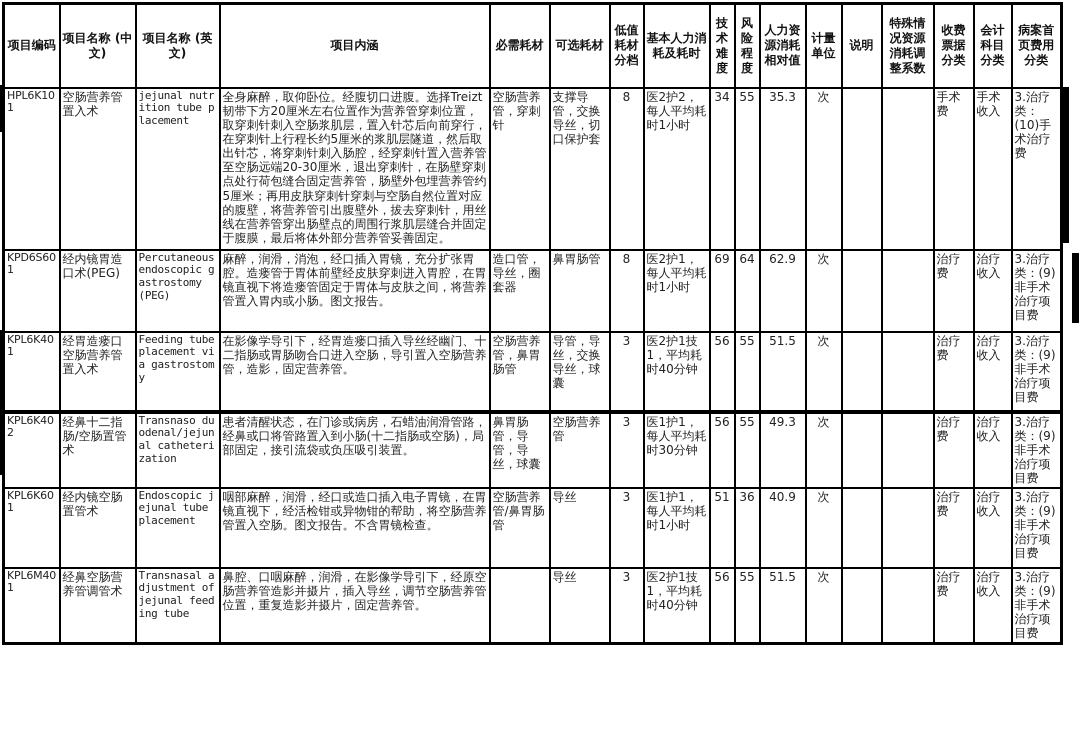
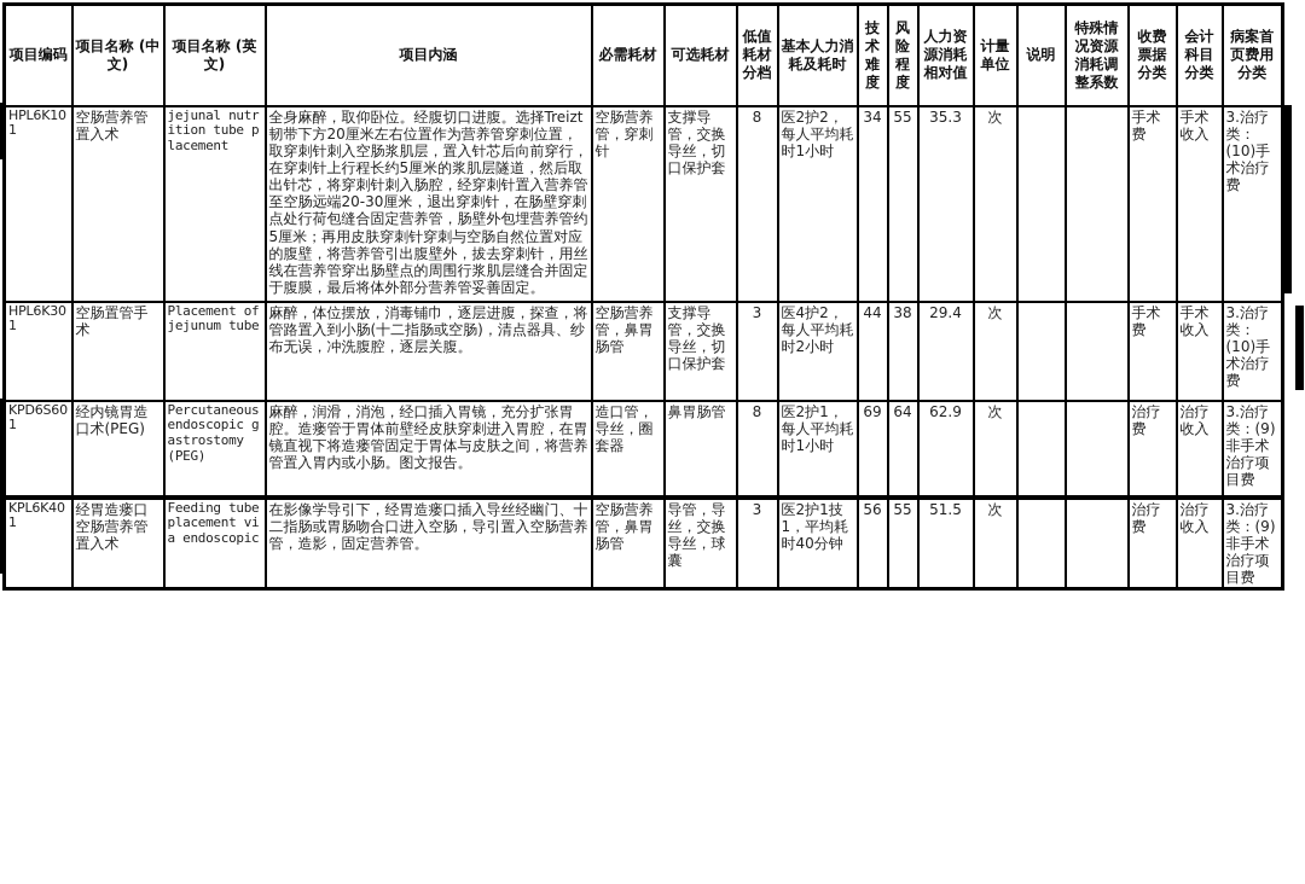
  项目编码	项目名称 (中文)	项目名称 (英文)	项目内涵	必需耗材	可选耗材	低值耗材分档	基本人力消耗及耗时	技术难度	风险程度	人力资源消耗相对值	计量单位	说明	特殊情况资源消耗调整系数	收费票据分类	会计科目分类	病案首页费用分类
  HPL6K101	空肠营养管置入术	jejunal nutrition tube placement	全身麻醉，取仰卧位。经腹切口进腹。选择Treizt韧带下方20厘米左右位置作为营养管穿刺位置，取穿刺针刺入空肠浆肌层，置入针芯后向前穿行，在穿刺针上行程长约5厘米的浆肌层隧道，然后取出针芯，将穿刺针刺入肠腔，经穿刺针置入营养管至空肠远端20-30厘米，退出穿刺针，在肠壁穿刺点处行荷包缝合固定营养管，肠壁外包埋营养管约5厘米；再用皮肤穿刺针穿刺与空肠自然位置对应的腹壁，将营养管引出腹壁外，拔去穿刺针，用丝线在营养管穿出肠壁点的周围行浆肌层缝合并固定于腹膜，最后将体外部分营养管妥善固定。	空肠营养管，穿刺针	支撑导管，交换导丝，切口保护套	8	医2护2，每人平均耗时1小时	34	55	35.3	次			手术费	手术收入	3.治疗类：(10)手术治疗费
+ HPL6K301	空肠置管手术	Placement of jejunum tube	麻醉，体位摆放，消毒铺巾，逐层进腹，探查，将管路置入到小肠(十二指肠或空肠)，清点器具、纱布无误，冲洗腹腔，逐层关腹。	空肠营养管，鼻胃肠管	支撑导管，交换导丝，切口保护套	3	医4护2，每人平均耗时2小时	44	38	29.4	次			手术费	手术收入	3.治疗类：(10)手术治疗费
  KPD6S601	经内镜胃造口术(PEG)	Percutaneous endoscopic gastrostomy (PEG)	麻醉，润滑，消泡，经口插入胃镜，充分扩张胃腔。造瘘管于胃体前壁经皮肤穿刺进入胃腔，在胃镜直视下将造瘘管固定于胃体与皮肤之间，将营养管置入胃内或小肠。图文报告。	造口管，导丝，圈套器	鼻胃肠管	8	医2护1，每人平均耗时1小时	69	64	62.9	次			治疗费	治疗收入	3.治疗类：(9)非手术治疗项目费
- KPL6K401	经胃造瘘口空肠营养管置入术	Feeding tube placement via gastrostomy	在影像学导引下，经胃造瘘口插入导丝经幽门、十二指肠或胃肠吻合口进入空肠，导引置入空肠营养管，造影，固定营养管。	空肠营养管，鼻胃肠管	导管，导丝，交换导丝，球囊	3	医2护1技1，平均耗时40分钟	56	55	51.5	次			治疗费	治疗收入	3.治疗类：(9)非手术治疗项目费
+ KPL6K401	经胃造瘘口空肠营养管置入术	Feeding tube placement via endoscopic	在影像学导引下，经胃造瘘口插入导丝经幽门、十二指肠或胃肠吻合口进入空肠，导引置入空肠营养管，造影，固定营养管。	空肠营养管，鼻胃肠管	导管，导丝，交换导丝，球囊	3	医2护1技1，平均耗时40分钟	56	55	51.5	次			治疗费	治疗收入	3.治疗类：(9)非手术治疗项目费
- KPL6K402	经鼻十二指肠/空肠置管术	Transnaso duodenal/jejunal catheterization	患者清醒状态，在门诊或病房，石蜡油润滑管路，经鼻或口将管路置入到小肠(十二指肠或空肠)，局部固定，接引流袋或负压吸引装置。	鼻胃肠管，导管，导丝，球囊	空肠营养管	3	医1护1，每人平均耗时30分钟	56	55	49.3	次			治疗费	治疗收入	3.治疗类：(9)非手术治疗项目费
- KPL6K601	经内镜空肠置管术	Endoscopic jejunal tube placement	咽部麻醉，润滑，经口或造口插入电子胃镜，在胃镜直视下，经活检钳或异物钳的帮助，将空肠营养管置入空肠。图文报告。不含胃镜检查。	空肠营养管/鼻胃肠管	导丝	3	医1护1，每人平均耗时1小时	51	36	40.9	次			治疗费	治疗收入	3.治疗类：(9)非手术治疗项目费
- KPL6M401	经鼻空肠营养管调管术	Transnasal adjustment of jejunal feeding tube	鼻腔、口咽麻醉，润滑，在影像学导引下，经原空肠营养管造影并摄片，插入导丝，调节空肠营养管位置，重复造影并摄片，固定营养管。		导丝	3	医2护1技1，平均耗时40分钟	56	55	51.5	次			治疗费	治疗收入	3.治疗类：(9)非手术治疗项目费
